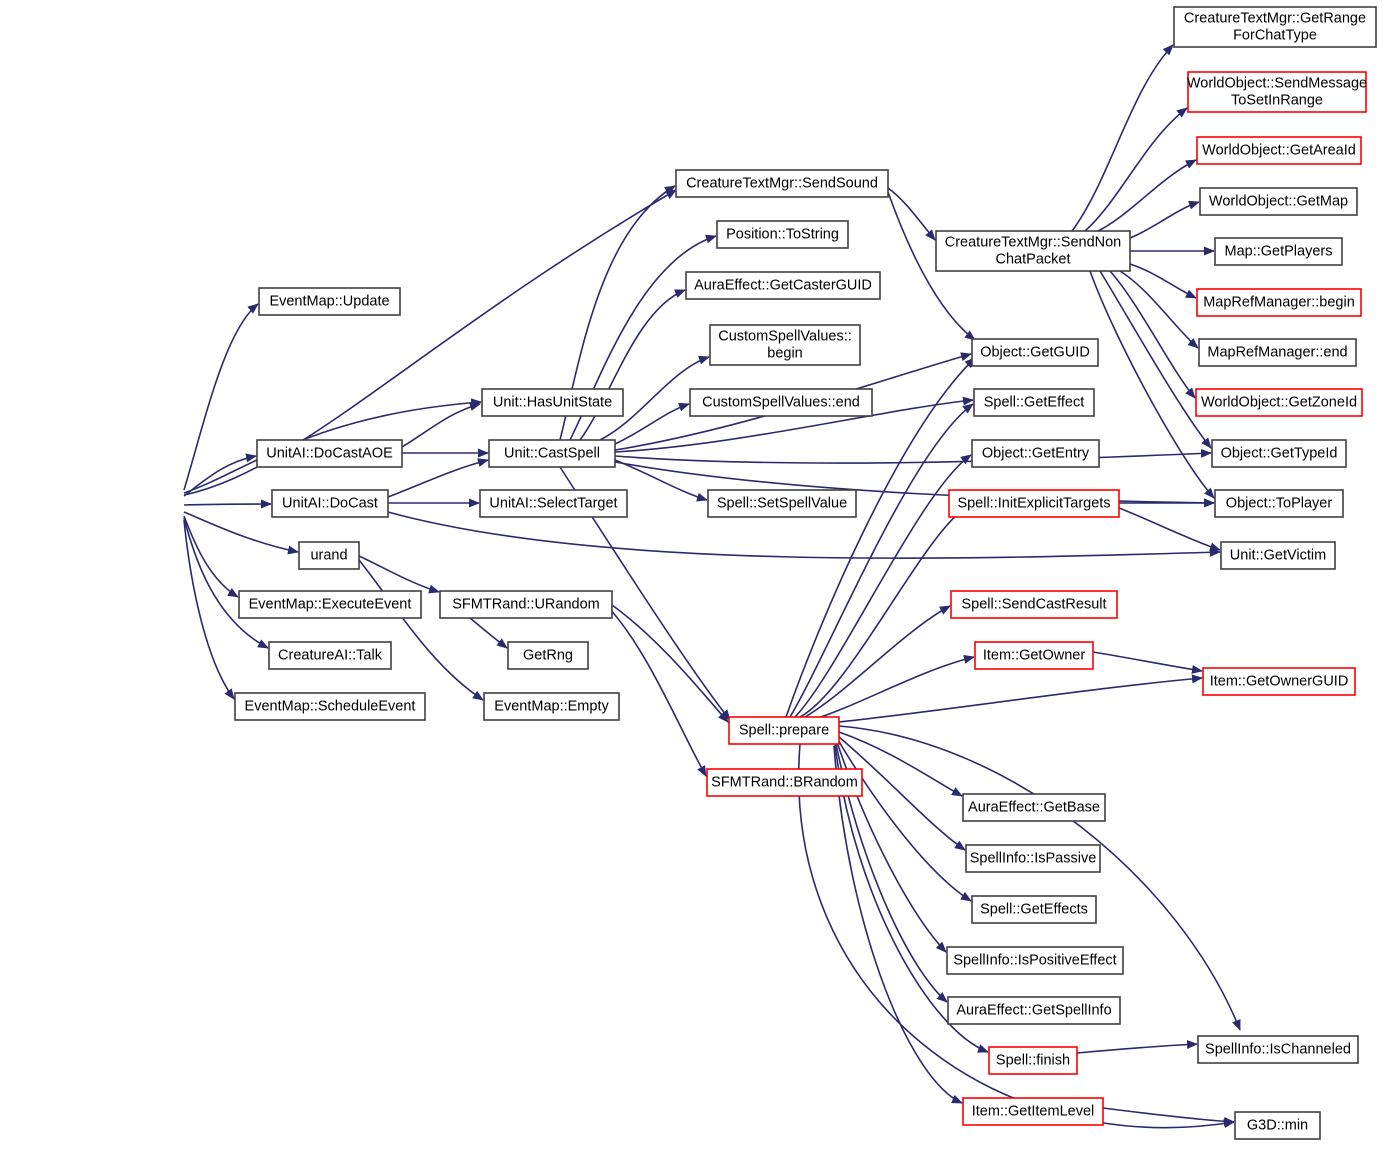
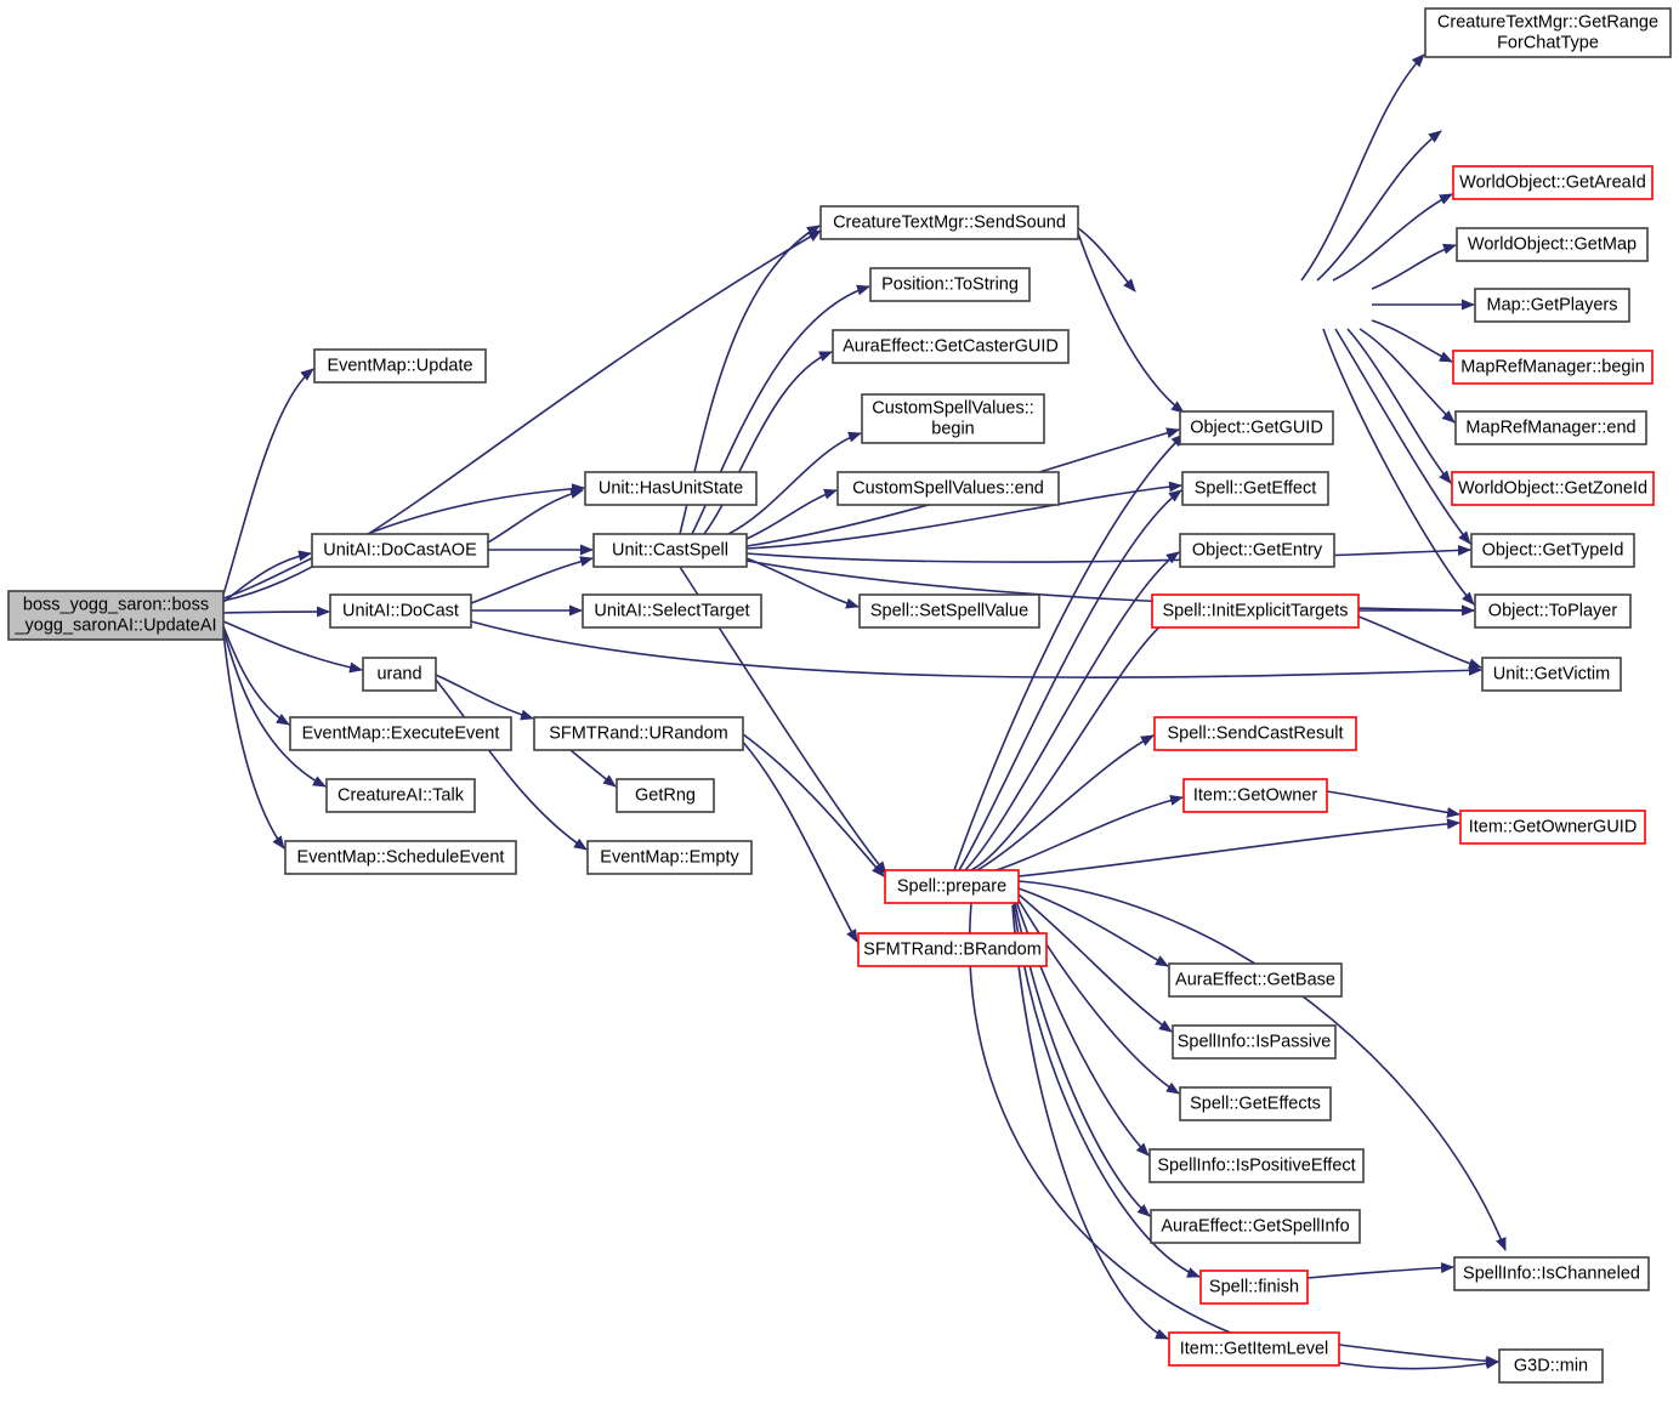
+ boss_yogg_saron::boss
+ _yogg_saronAI::UpdateAI
  EventMap::Update
  Unit::HasUnitState
  UnitAI::DoCastAOE
  Unit::CastSpell
  UnitAI::DoCast
  UnitAI::SelectTarget
  urand
  EventMap::ExecuteEvent
  SFMTRand::URandom
  CreatureAI::Talk
  GetRng
  EventMap::ScheduleEvent
  EventMap::Empty
  CreatureTextMgr::SendSound
  Position::ToString
  AuraEffect::GetCasterGUID
  CustomSpellValues::
  begin
  CustomSpellValues::end
  Spell::SetSpellValue
- CreatureTextMgr::SendNon
- ChatPacket
  Object::GetGUID
  Spell::GetEffect
  Object::GetEntry
  Spell::InitExplicitTargets
  Spell::SendCastResult
  Item::GetOwner
  Spell::prepare
  SFMTRand::BRandom
  AuraEffect::GetBase
  SpellInfo::IsPassive
  Spell::GetEffects
  SpellInfo::IsPositiveEffect
  AuraEffect::GetSpellInfo
  Spell::finish
  Item::GetItemLevel
  CreatureTextMgr::GetRange
  ForChatType
- WorldObject::SendMessage
- ToSetInRange
  WorldObject::GetAreaId
  WorldObject::GetMap
  Map::GetPlayers
  MapRefManager::begin
  MapRefManager::end
  WorldObject::GetZoneId
  Object::GetTypeId
  Object::ToPlayer
  Unit::GetVictim
  Item::GetOwnerGUID
  SpellInfo::IsChanneled
  G3D::min
